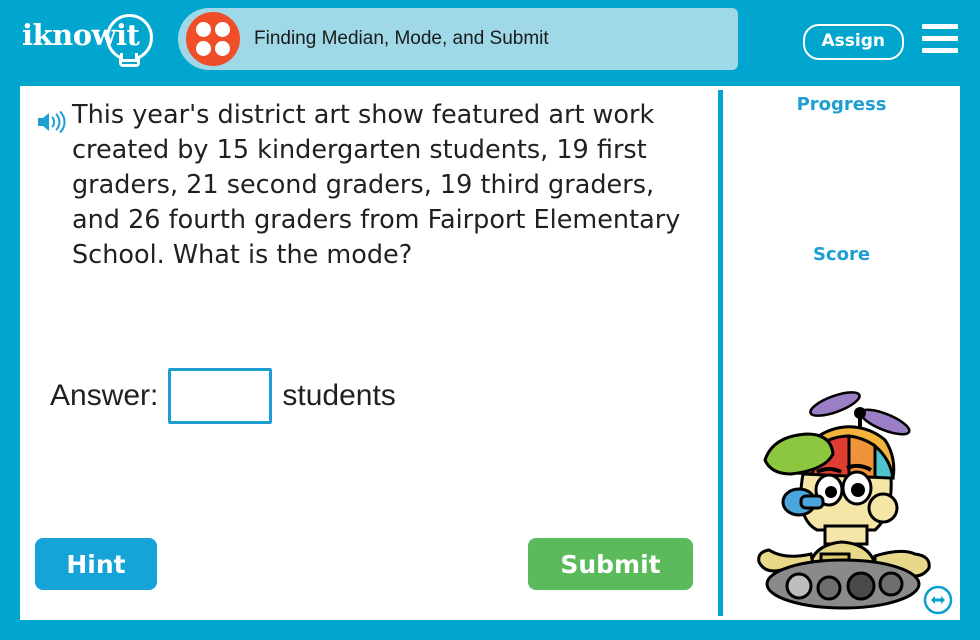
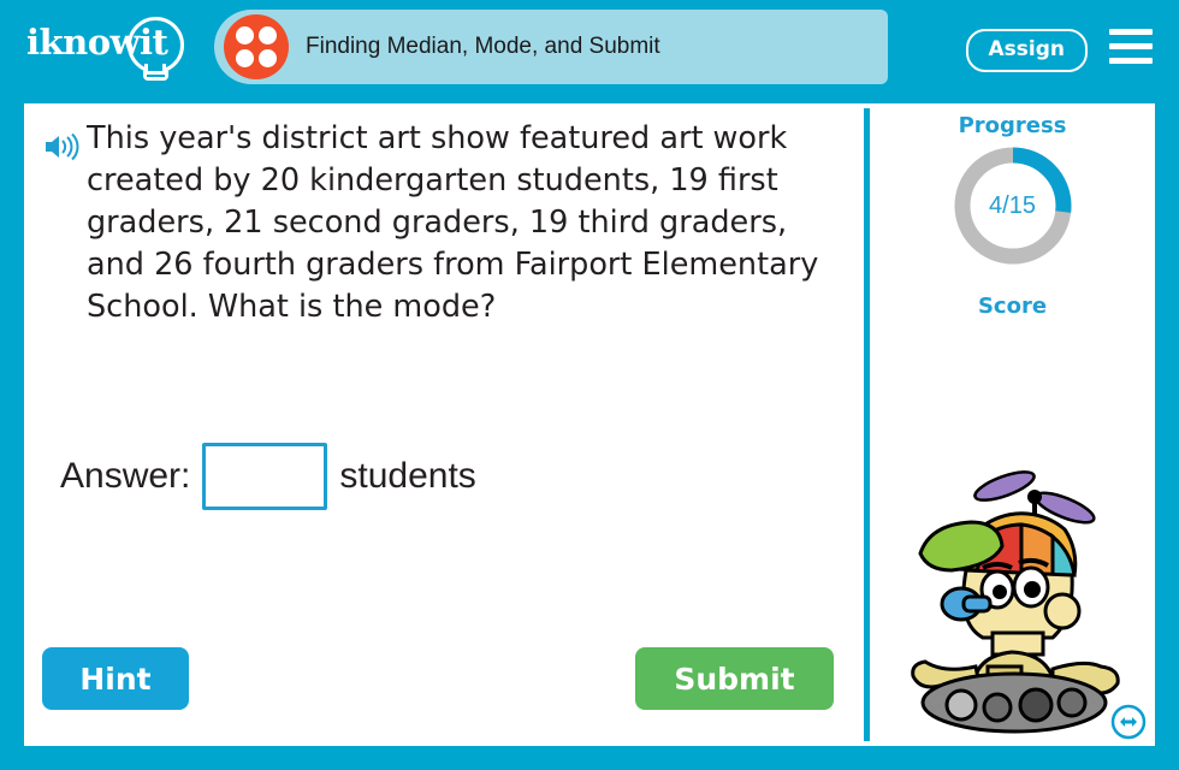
  iknowit
  Finding Median, Mode, and Submit
  Assign
- This year's district art show featured art work created by 15 kindergarten students, 19 first graders, 21 second graders, 19 third graders, and 26 fourth graders from Fairport Elementary School. What is the mode?
+ This year's district art show featured art work created by 20 kindergarten students, 19 first graders, 21 second graders, 19 third graders, and 26 fourth graders from Fairport Elementary School. What is the mode?
  Answer:
  students
  Hint
  Submit
  Progress
+ 4/15
  Score
